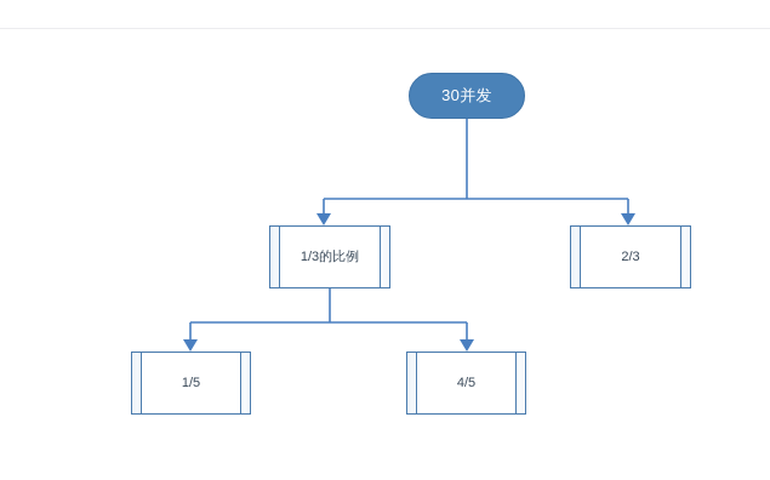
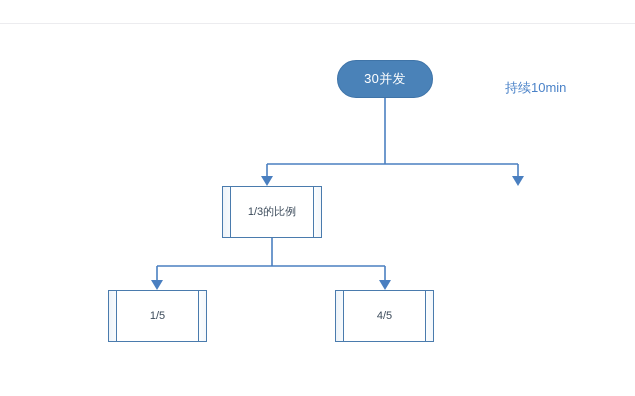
  30并发
+ 持续10min
  1/3的比例
- 2/3
  1/5
  4/5
